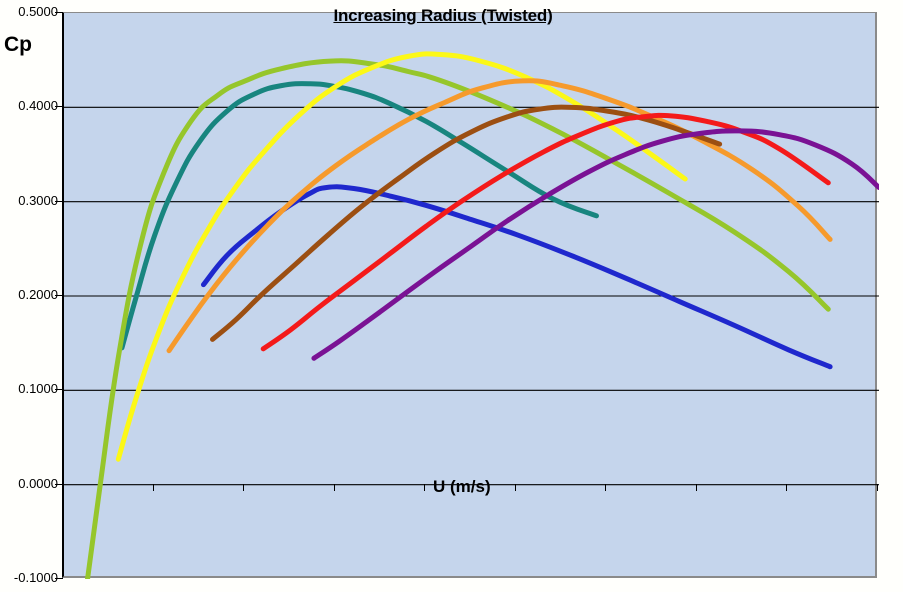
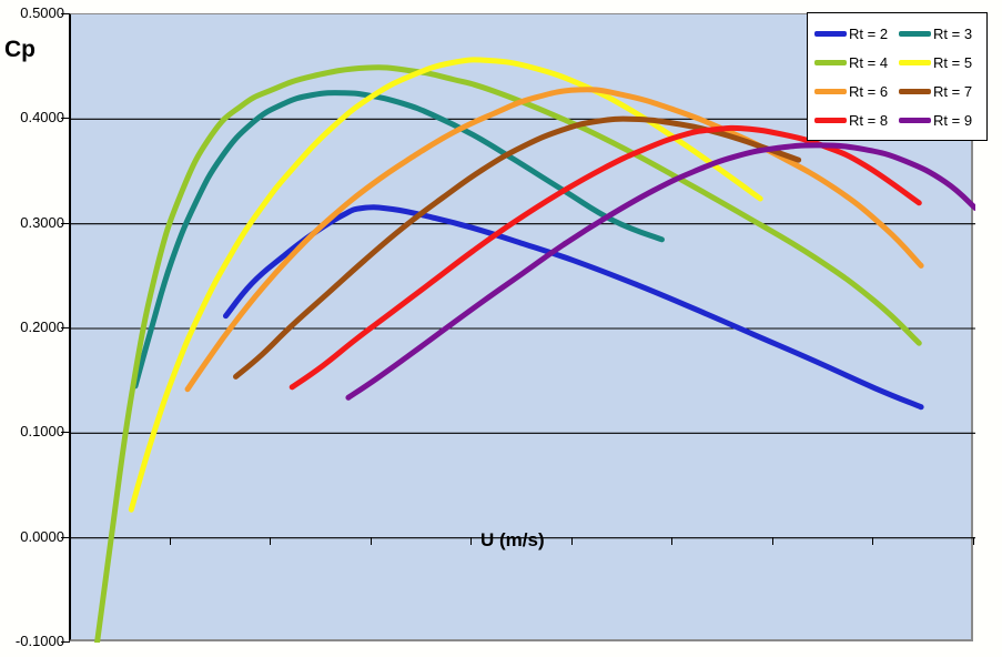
  Cp
  0.500
  0.400
  0.300
  0.200
  0.100
  0.000
  -0.100
- Increasing Radius (Twisted)
  U (m/s)
+ Rt = 2
+ Rt = 3
+ Rt = 4
+ Rt = 5
+ Rt = 6
+ Rt = 7
+ Rt = 8
+ Rt = 9
